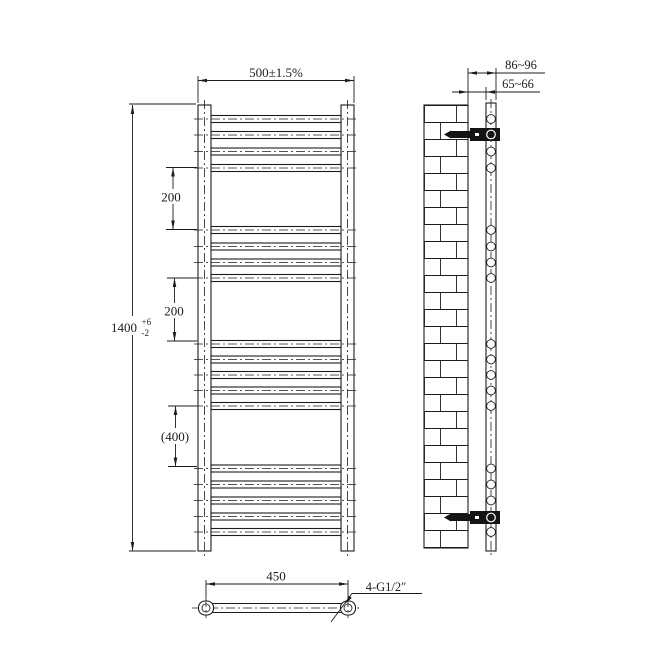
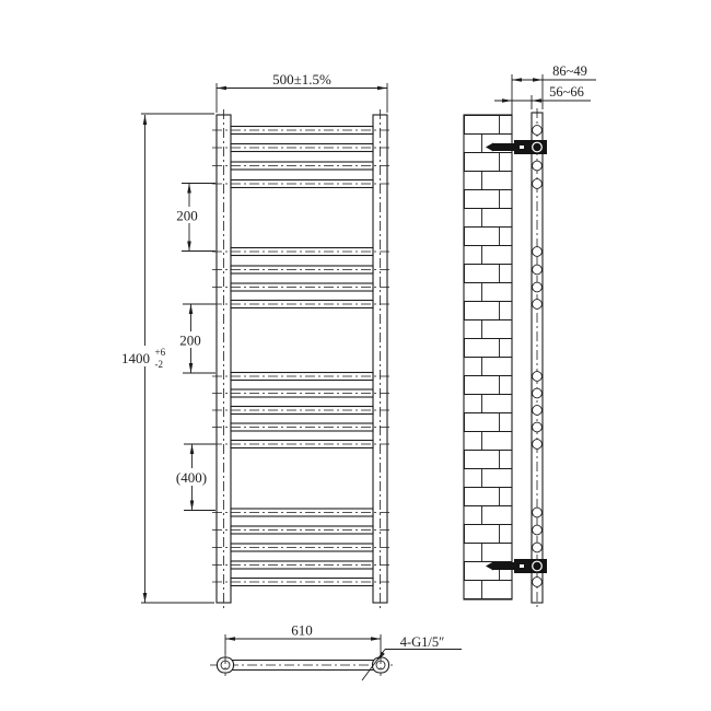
  500±1.5%
  1400
  +6
  -2
  200
  200
  (400)
- 86~96
+ 86~49
- 65~66
+ 56~66
- 450
+ 610
- 4-G1/2″
+ 4-G1/5″
